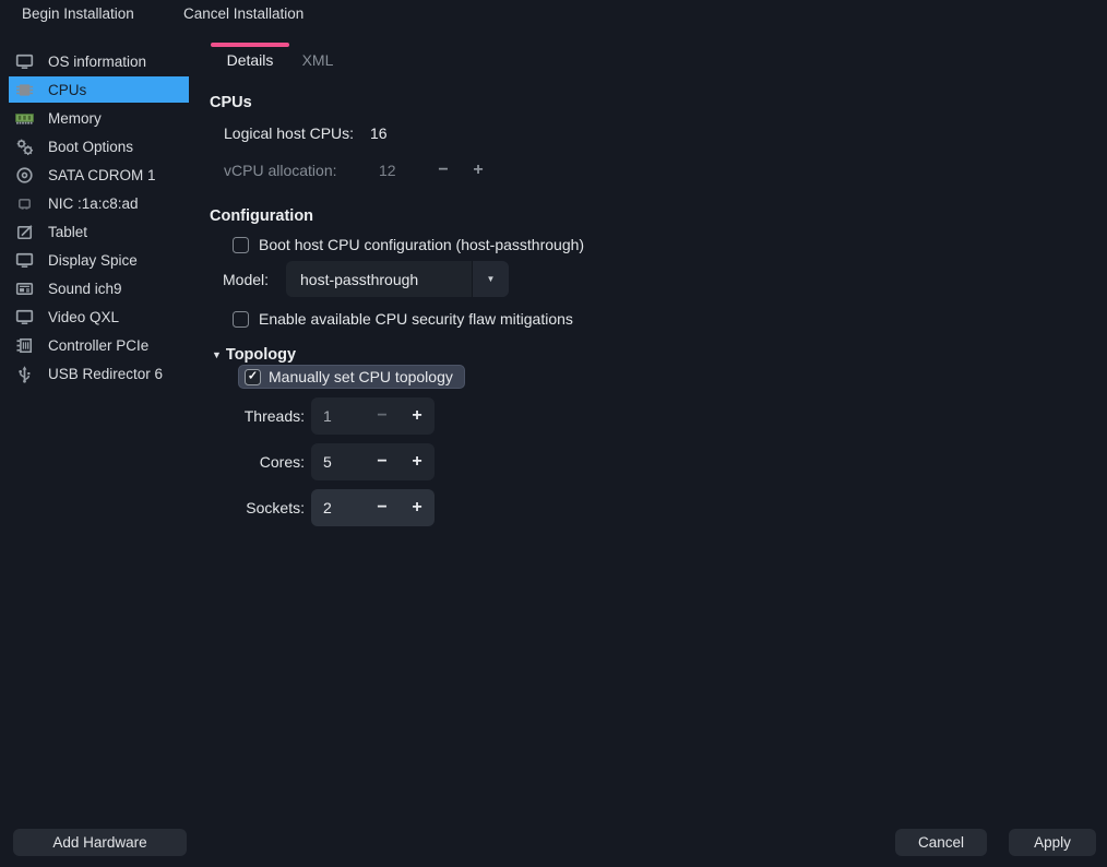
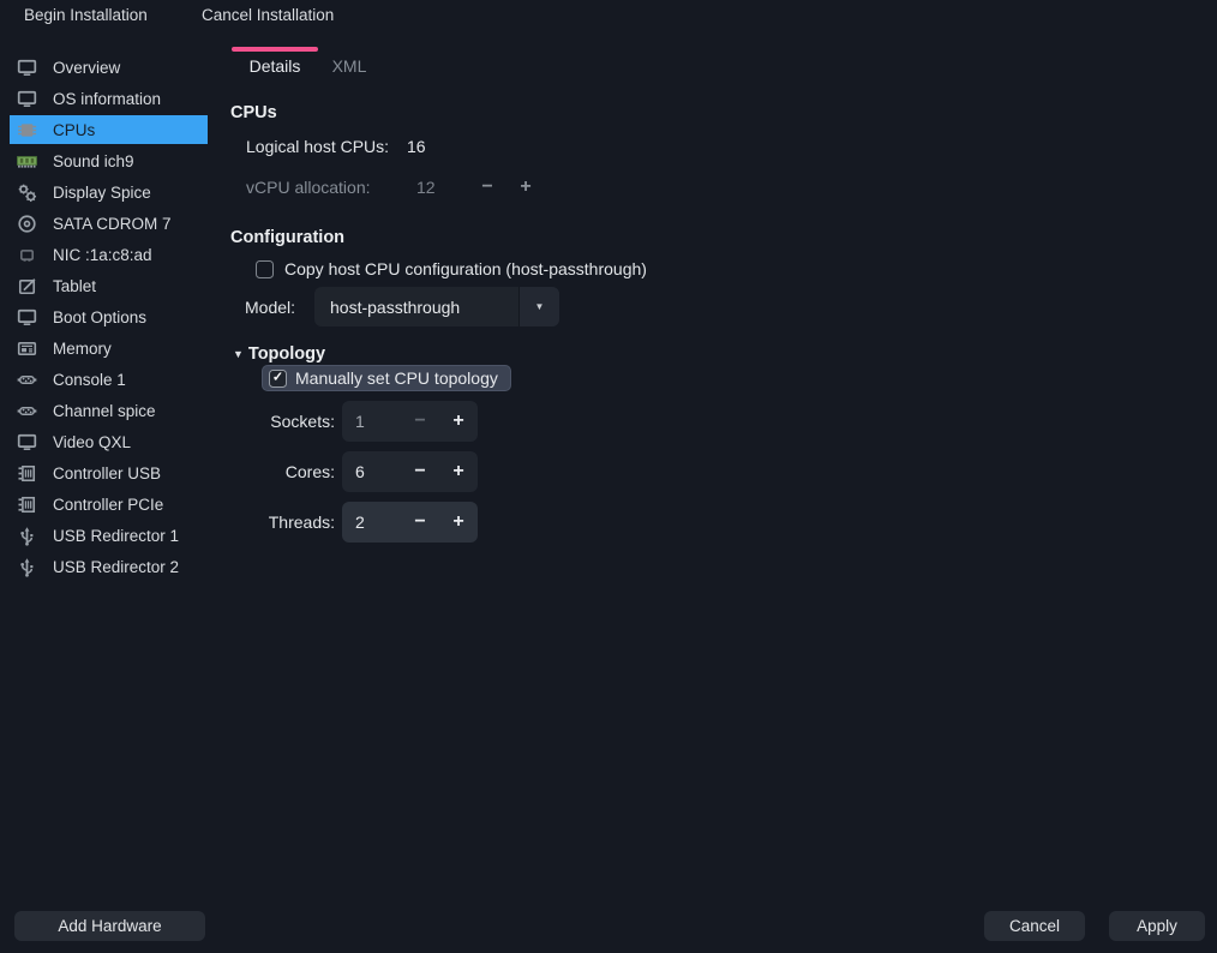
  Begin Installation
  Cancel Installation
+ Overview
  OS information
  CPUs
- Memory
+ Sound ich9
- Boot Options
+ Display Spice
- SATA CDROM 1
+ SATA CDROM 7
  NIC :1a:c8:ad
  Tablet
- Display Spice
+ Boot Options
- Sound ich9
+ Memory
+ Console 1
+ Channel spice
  Video QXL
+ Controller USB
  Controller PCIe
- USB Redirector 6
+ USB Redirector 1
+ USB Redirector 2
  Details
  XML
  CPUs
  Logical host CPUs:
  16
  vCPU allocation:
  12
  −
  +
  Configuration
- Boot host CPU configuration (host-passthrough)
+ Copy host CPU configuration (host-passthrough)
  Model:
  host-passthrough
  ▼
- Enable available CPU security flaw mitigations
  ▼
  Topology
  ✓
  Manually set CPU topology
- Threads:
+ Sockets:
  1
  −
  +
  Cores:
- 5
+ 6
  −
  +
- Sockets:
+ Threads:
  2
  −
  +
  Add Hardware
  Cancel
  Apply
